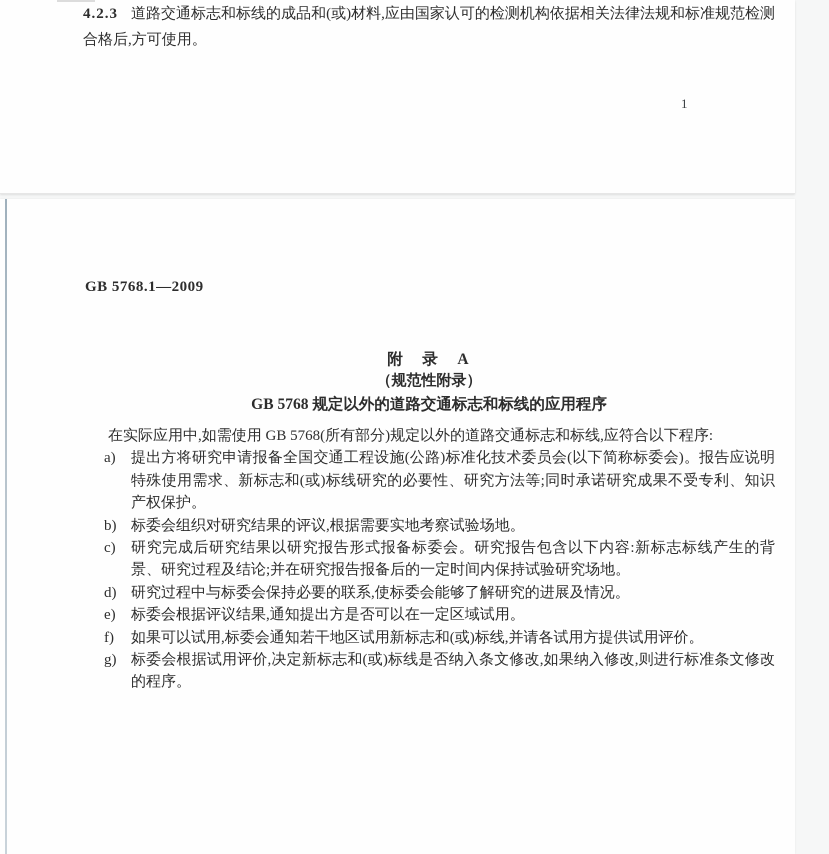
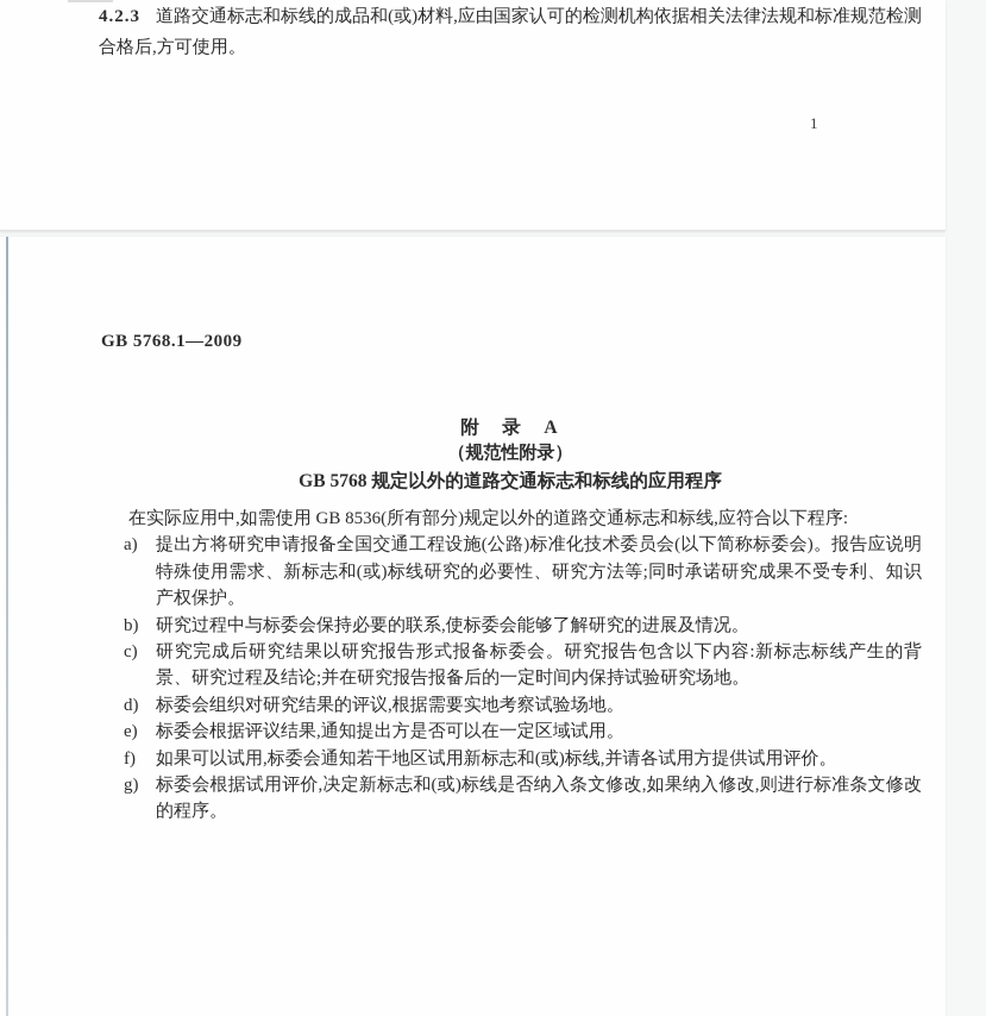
  4.2.3 道路交通标志和标线的成品和(或)材料,应由国家认可的检测机构依据相关法律法规和标准规范检测合格后,方可使用。
  1
  GB 5768.1—2009
  附 录 A
  （规范性附录）
  GB 5768 规定以外的道路交通标志和标线的应用程序
- 在实际应用中,如需使用 GB 5768(所有部分)规定以外的道路交通标志和标线,应符合以下程序:
+ 在实际应用中,如需使用 GB 8536(所有部分)规定以外的道路交通标志和标线,应符合以下程序:
  a)
  提出方将研究申请报备全国交通工程设施(公路)标准化技术委员会(以下简称标委会)。报告应说明特殊使用需求、新标志和(或)标线研究的必要性、研究方法等;同时承诺研究成果不受专利、知识产权保护。
  b)
- 标委会组织对研究结果的评议,根据需要实地考察试验场地。
+ 研究过程中与标委会保持必要的联系,使标委会能够了解研究的进展及情况。
  c)
  研究完成后研究结果以研究报告形式报备标委会。研究报告包含以下内容:新标志标线产生的背景、研究过程及结论;并在研究报告报备后的一定时间内保持试验研究场地。
  d)
- 研究过程中与标委会保持必要的联系,使标委会能够了解研究的进展及情况。
+ 标委会组织对研究结果的评议,根据需要实地考察试验场地。
  e)
  标委会根据评议结果,通知提出方是否可以在一定区域试用。
  f)
  如果可以试用,标委会通知若干地区试用新标志和(或)标线,并请各试用方提供试用评价。
  g)
  标委会根据试用评价,决定新标志和(或)标线是否纳入条文修改,如果纳入修改,则进行标准条文修改的程序。
